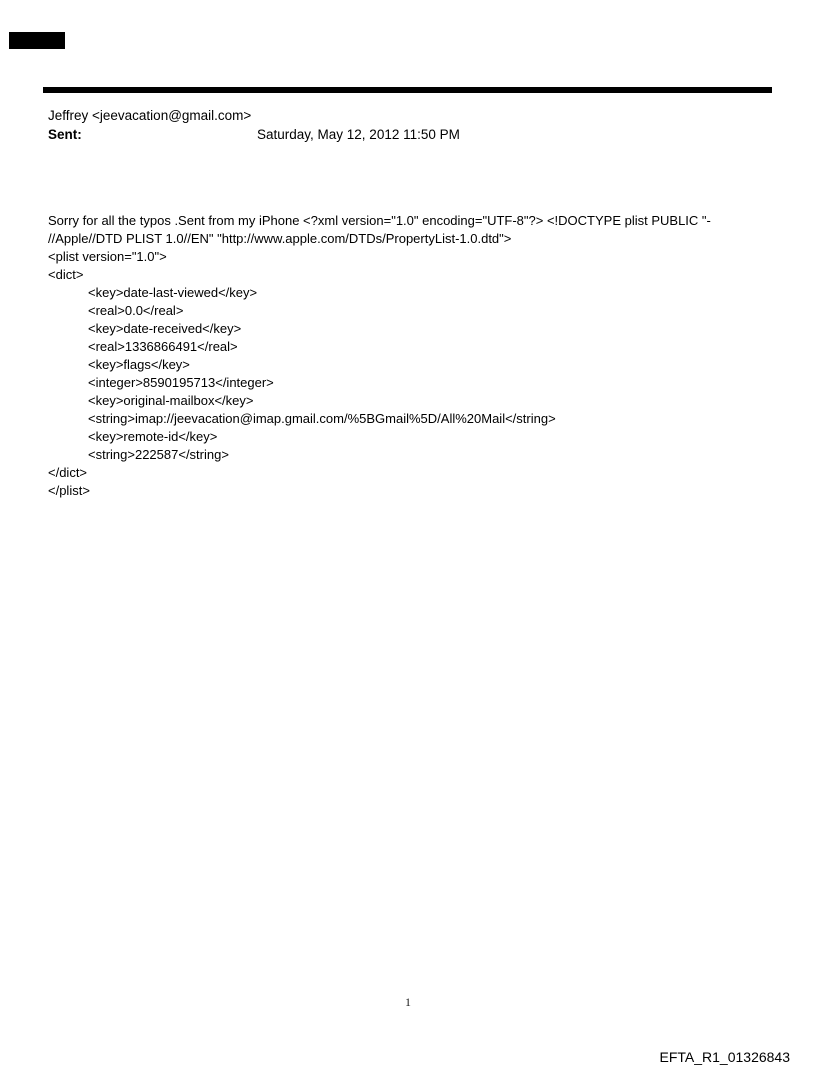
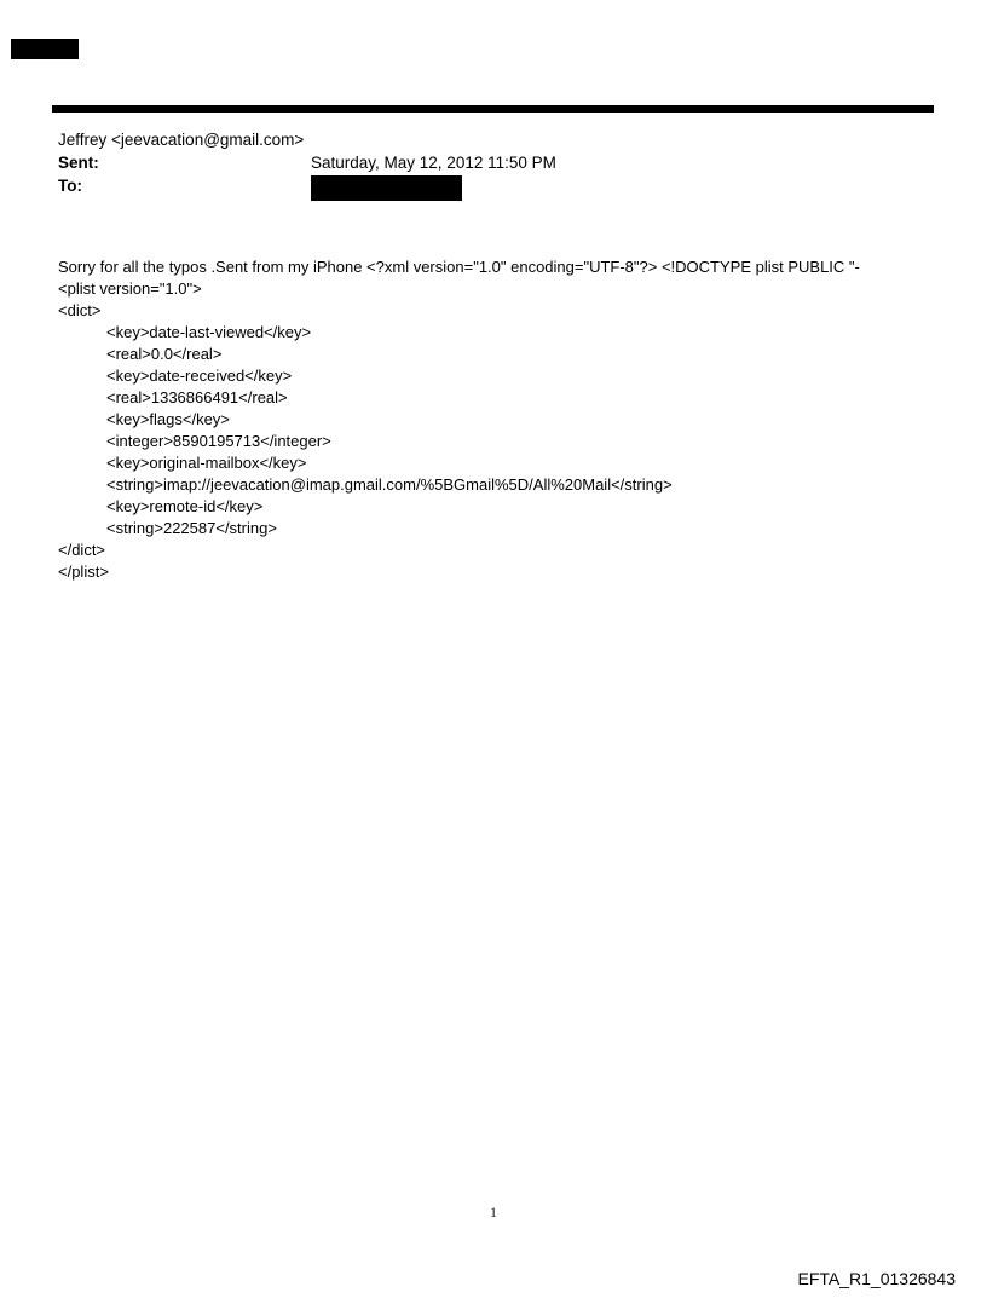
  Jeffrey <jeevacation@gmail.com>
  Sent:
  Saturday, May 12, 2012 11:50 PM
+ To:
  Sorry for all the typos .Sent from my iPhone <?xml version="1.0" encoding="UTF-8"?> <!DOCTYPE plist PUBLIC "-
- //Apple//DTD PLIST 1.0//EN" "http://www.apple.com/DTDs/PropertyList-1.0.dtd">
  <plist version="1.0">
  <dict>
  <key>date-last-viewed</key>
  <real>0.0</real>
  <key>date-received</key>
  <real>1336866491</real>
  <key>flags</key>
  <integer>8590195713</integer>
  <key>original-mailbox</key>
  <string>imap://jeevacation@imap.gmail.com/%5BGmail%5D/All%20Mail</string>
  <key>remote-id</key>
  <string>222587</string>
  </dict>
  </plist>
  1
  EFTA_R1_01326843
